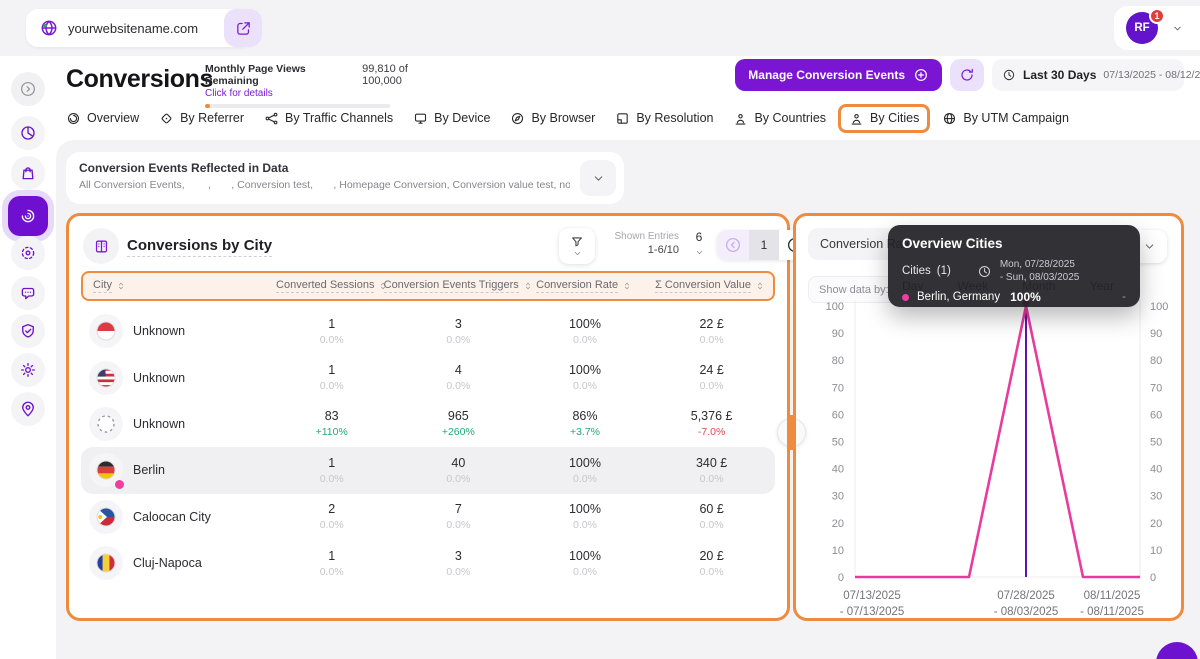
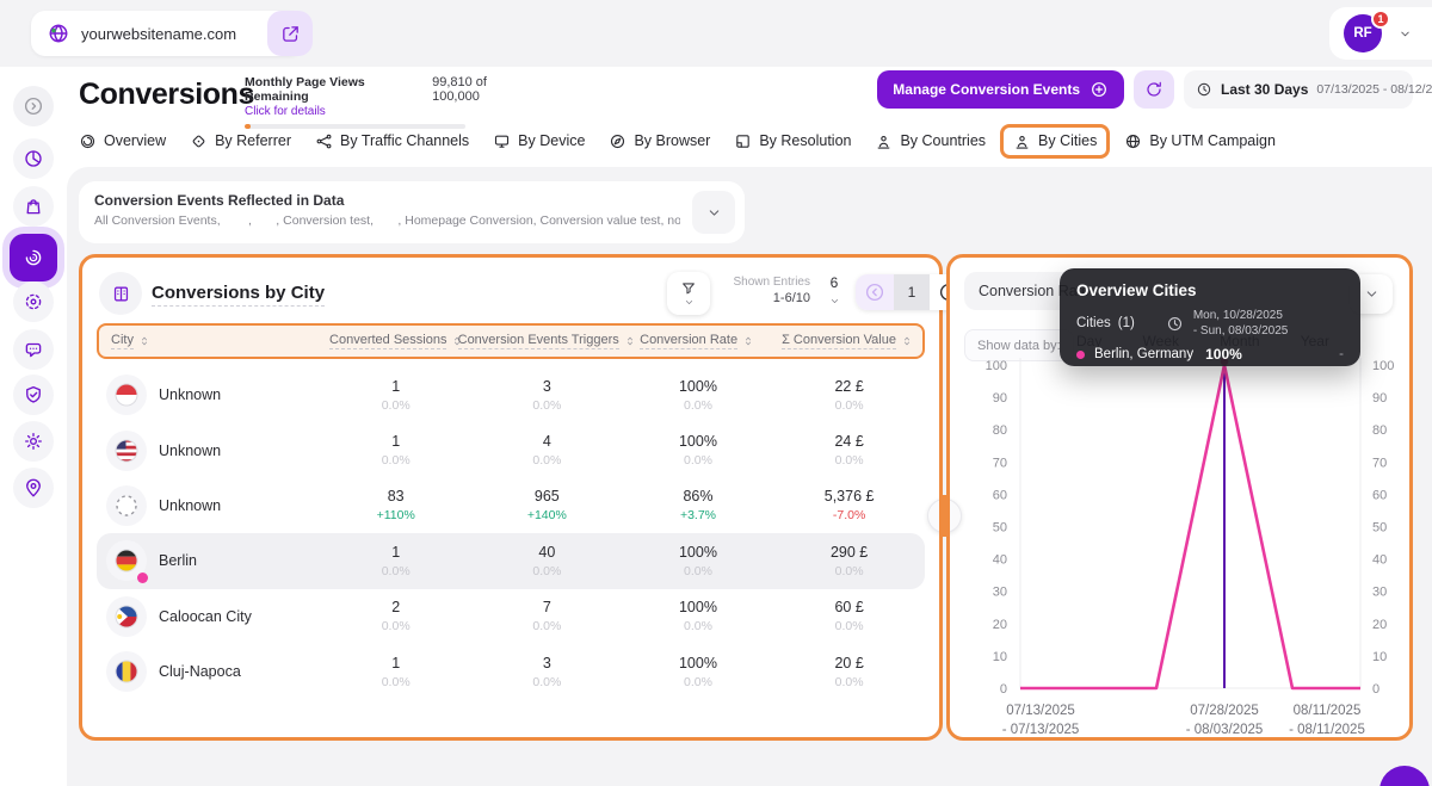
  yourwebsitename.com
  RF
  1
  Conversions
  Monthly Page Views Remaining
  99,810 of 100,000
  Click for details
  Manage Conversion Events
  Last 30 Days
  07/13/2025 - 08/12/2
  Overview
  By Referrer
  By Traffic Channels
  By Device
  By Browser
  By Resolution
  By Countries
  By Cities
  By UTM Campaign
  Conversion Events Reflected in Data
  All Conversion Events, , , Conversion test, , Homepage Conversion, Conversion value test, no
  Conversions by City
  Shown Entries
  1-6/10
  6
  1
  City
  Converted Sessions
  Conversion Events Triggers
  Conversion Rate
  Σ Conversion Value
  Unknown
  1
  0.0%
  3
  0.0%
  100%
  0.0%
  22 £
  0.0%
  Unknown
  1
  0.0%
  4
  0.0%
  100%
  0.0%
  24 £
  0.0%
  Unknown
  83
  +110%
  965
- +260%
+ +140%
  86%
  +3.7%
  5,376 £
  -7.0%
  Berlin
  1
  0.0%
  40
  0.0%
  100%
  0.0%
- 340 £
+ 290 £
  0.0%
  Caloocan City
  2
  0.0%
  7
  0.0%
  100%
  0.0%
  60 £
  0.0%
  Cluj-Napoca
  1
  0.0%
  3
  0.0%
  100%
  0.0%
  20 £
  0.0%
  Conversion
  Show data by
  0
  0
  10
  10
  20
  20
  30
  30
  40
  40
  50
  50
  60
  60
  70
  70
  80
  80
  90
  90
  100
  100
  07/13/2025
  - 07/13/2025
  07/28/2025
  - 08/03/2025
  08/11/2025
  - 08/11/2025
  Overview Cities
  Cities
  (1)
- Mon, 07/28/2025
+ Mon, 10/28/2025
  - Sun, 08/03/2025
  Berlin, Germany
  100%
  -
